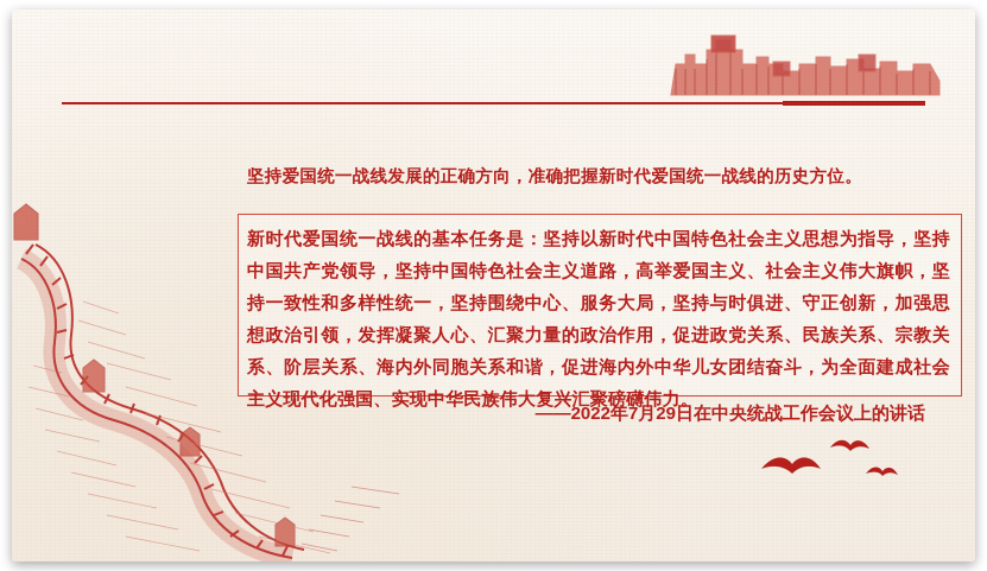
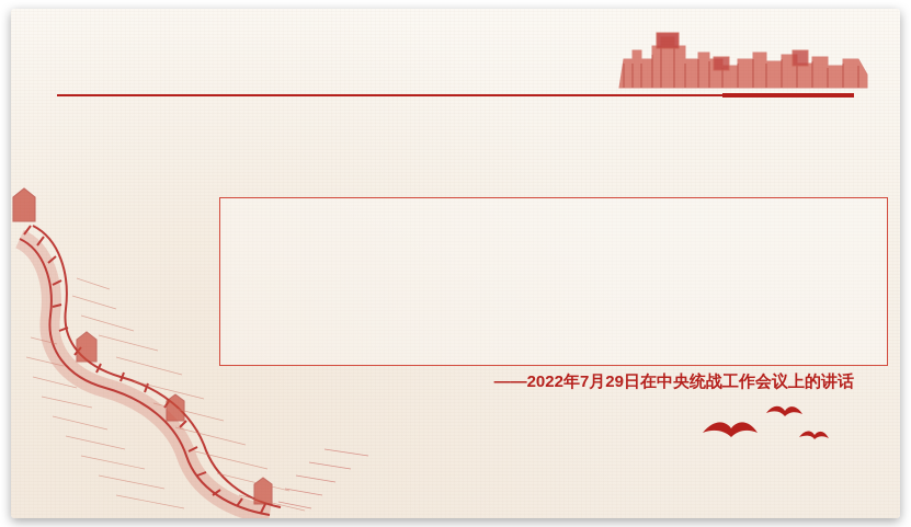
- 坚持爱国统一战线发展的正确方向，准确把握新时代爱国统一战线的历史方位。
- 新时代爱国统一战线的基本任务是：坚持以新时代中国特色社会主义思想为指导，坚持中国共产党领导，坚持中国特色社会主义道路，高举爱国主义、社会主义伟大旗帜，坚持一致性和多样性统一，坚持围绕中心、服务大局，坚持与时俱进、守正创新，加强思想政治引领，发挥凝聚人心、汇聚力量的政治作用，促进政党关系、民族关系、宗教关系、阶层关系、海内外同胞关系和谐，促进海内外中华儿女团结奋斗，为全面建成社会主义现代化强国、实现中华民族伟大复兴汇聚磅礴伟力。
  ——2022年7月29日在中央统战工作会议上的讲话
